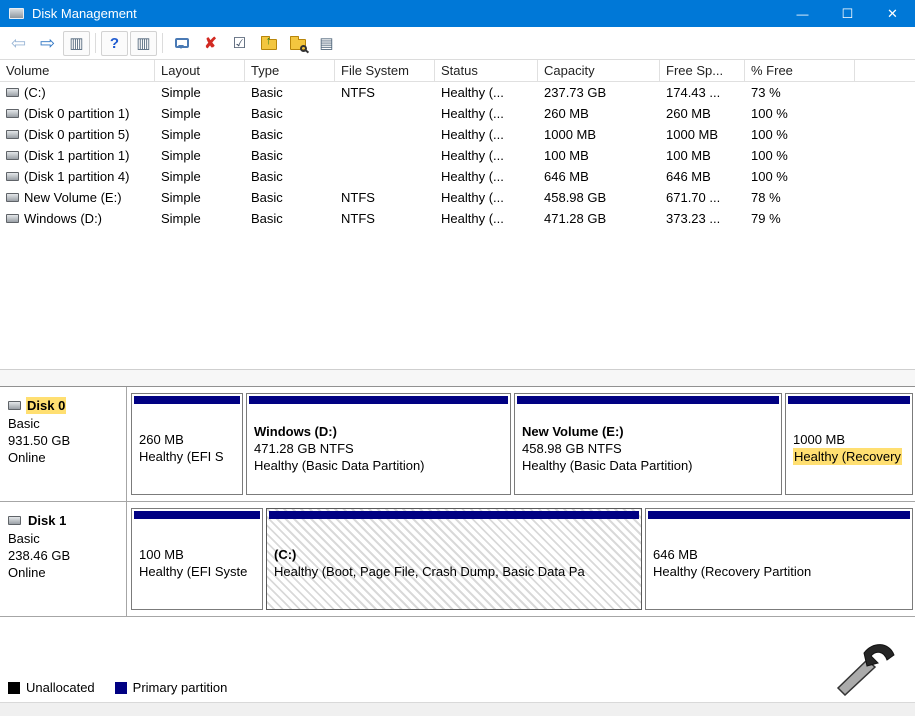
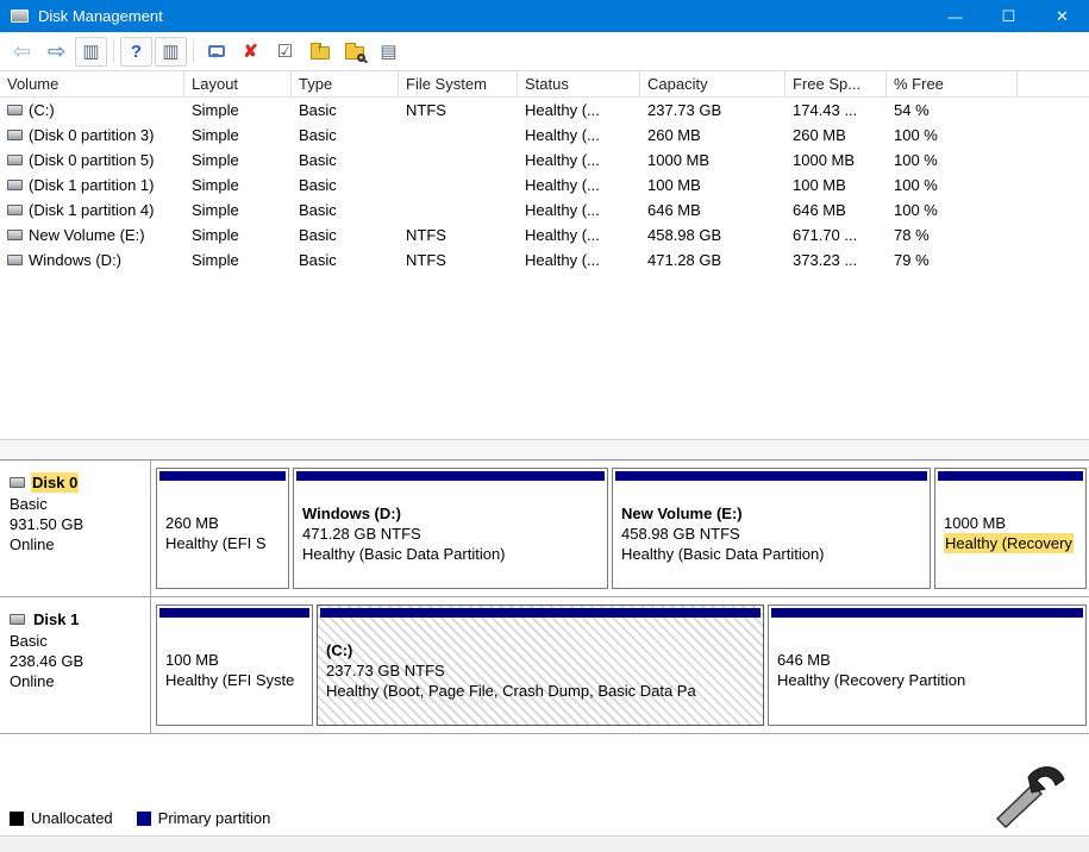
  Disk Management
  —
  ☐
  ✕
  ⇦
  ⇨
  ▥
  ?
  ▥
  ✘
  ☑
  ↑
  ▤
  Volume
  Layout
  Type
  File System
  Status
  Capacity
  Free Sp...
  % Free
  (C:)
  Simple
  Basic
  NTFS
  Healthy (...
  237.73 GB
  174.43 ...
- 73 %
+ 54 %
- (Disk 0 partition 1)
+ (Disk 0 partition 3)
  Simple
  Basic
  Healthy (...
  260 MB
  260 MB
  100 %
  (Disk 0 partition 5)
  Simple
  Basic
  Healthy (...
  1000 MB
  1000 MB
  100 %
  (Disk 1 partition 1)
  Simple
  Basic
  Healthy (...
  100 MB
  100 MB
  100 %
  (Disk 1 partition 4)
  Simple
  Basic
  Healthy (...
  646 MB
  646 MB
  100 %
  New Volume (E:)
  Simple
  Basic
  NTFS
  Healthy (...
  458.98 GB
  671.70 ...
  78 %
  Windows (D:)
  Simple
  Basic
  NTFS
  Healthy (...
  471.28 GB
  373.23 ...
  79 %
  Disk 0
  Basic
  931.50 GB
  Online
  260 MB
  Healthy (EFI S
  Windows (D:)
  471.28 GB NTFS
  Healthy (Basic Data Partition)
  New Volume (E:)
  458.98 GB NTFS
  Healthy (Basic Data Partition)
  1000 MB
  Healthy (Recovery
  Disk 1
  Basic
  238.46 GB
  Online
  100 MB
  Healthy (EFI Syste
  (C:)
+ 237.73 GB NTFS
  Healthy (Boot, Page File, Crash Dump, Basic Data Pa
  646 MB
  Healthy (Recovery Partition
  Unallocated
  Primary partition
